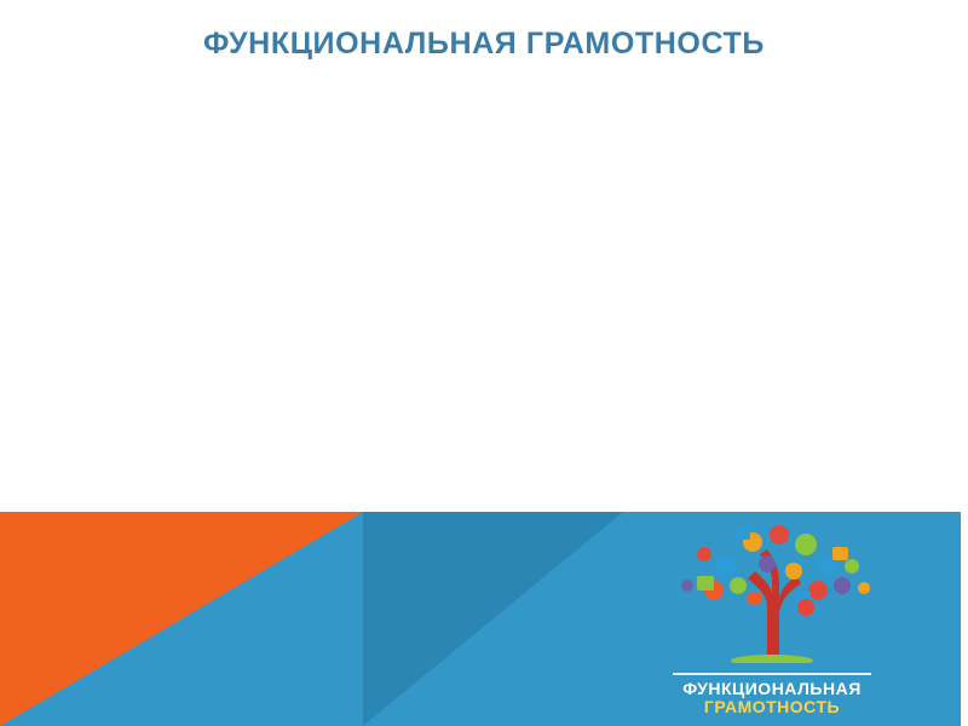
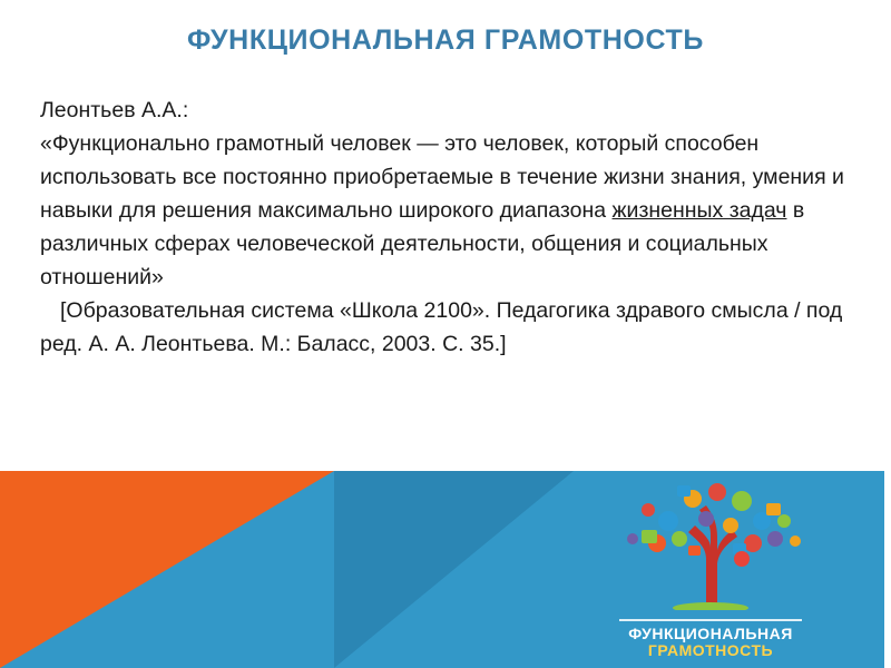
  ФУНКЦИОНАЛЬНАЯ ГРАМОТНОСТЬ
+ Леонтьев А.А.:
+ «Функционально грамотный человек — это человек, который способен использовать все постоянно приобретаемые в течение жизни знания, умения и навыки для решения максимально широкого диапазона жизненных задач в различных сферах человеческой деятельности, общения и социальных отношений»
+ [Образовательная система «Школа 2100». Педагогика здравого смысла / под ред. А. А. Леонтьева. М.: Баласс, 2003. С. 35.]
  ФУНКЦИОНАЛЬНАЯ
  ГРАМОТНОСТЬ
